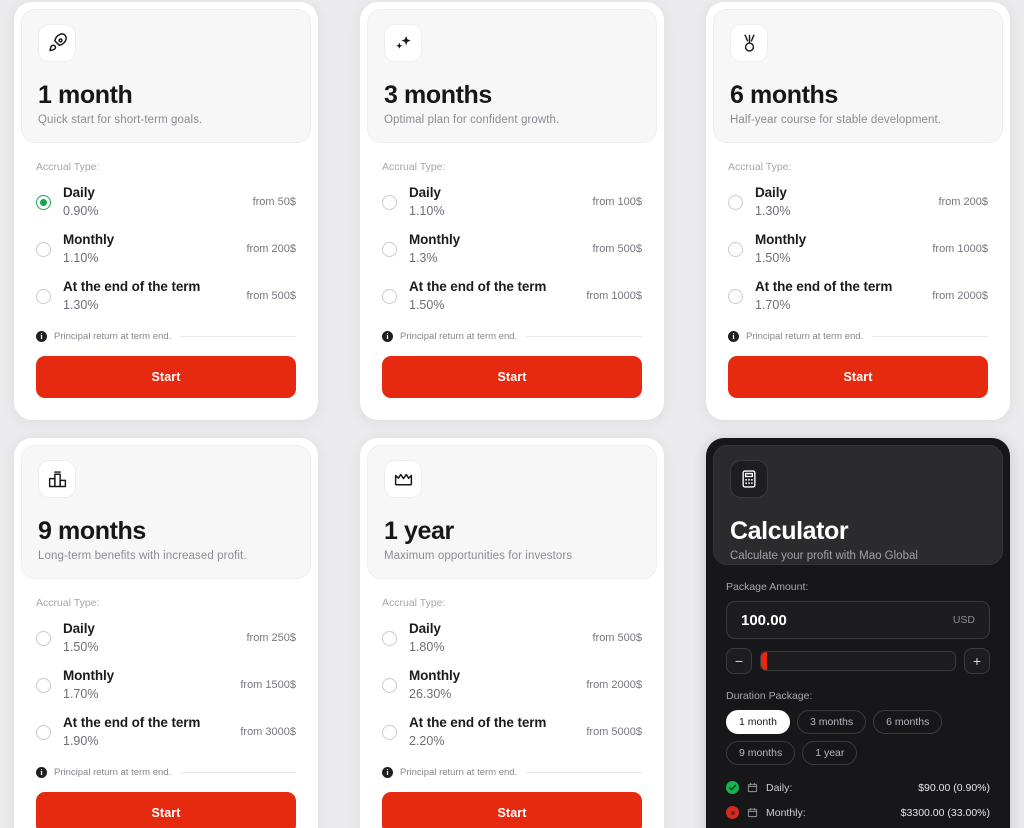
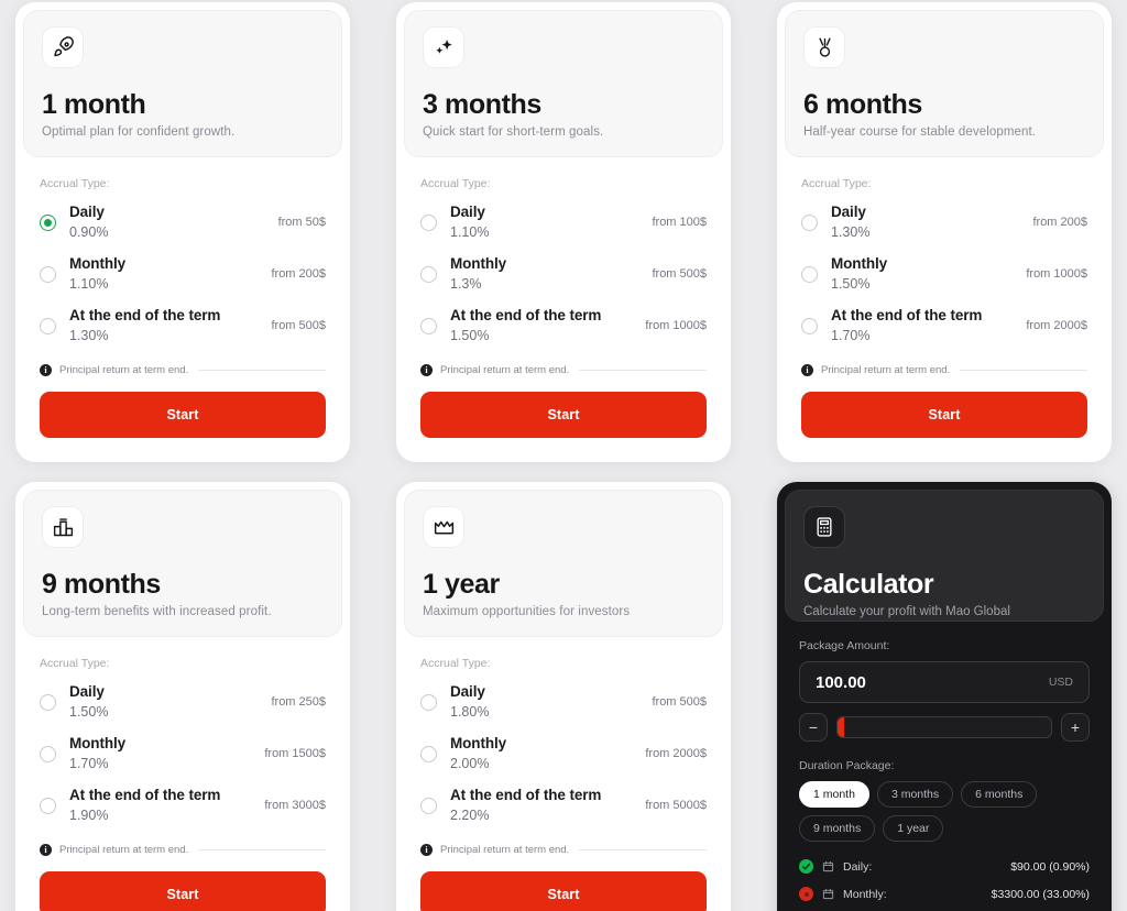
  1 month
- Quick start for short-term goals.
+ Optimal plan for confident growth.
  Accrual Type:
  Daily
  0.90%
  from 50$
  Monthly
  1.10%
  from 200$
  At the end of the term
  1.30%
  from 500$
  i
  Principal return at term end.
  Start
  3 months
- Optimal plan for confident growth.
+ Quick start for short-term goals.
  Accrual Type:
  Daily
  1.10%
  from 100$
  Monthly
  1.3%
  from 500$
  At the end of the term
  1.50%
  from 1000$
  i
  Principal return at term end.
  Start
  6 months
  Half-year course for stable development.
  Accrual Type:
  Daily
  1.30%
  from 200$
  Monthly
  1.50%
  from 1000$
  At the end of the term
  1.70%
  from 2000$
  i
  Principal return at term end.
  Start
  9 months
  Long-term benefits with increased profit.
  Accrual Type:
  Daily
  1.50%
  from 250$
  Monthly
  1.70%
  from 1500$
  At the end of the term
  1.90%
  from 3000$
  i
  Principal return at term end.
  Start
  1 year
  Maximum opportunities for investors
  Accrual Type:
  Daily
  1.80%
  from 500$
  Monthly
- 26.30%
+ 2.00%
  from 2000$
  At the end of the term
  2.20%
  from 5000$
  i
  Principal return at term end.
  Start
  Calculator
  Calculate your profit with Mao Global
  Package Amount:
  100.00
  USD
  −
  +
  Duration Package:
  1 month
  3 months
  6 months
  9 months
  1 year
  Daily:
  $90.00 (0.90%)
  Monthly:
  $3300.00 (33.00%)
